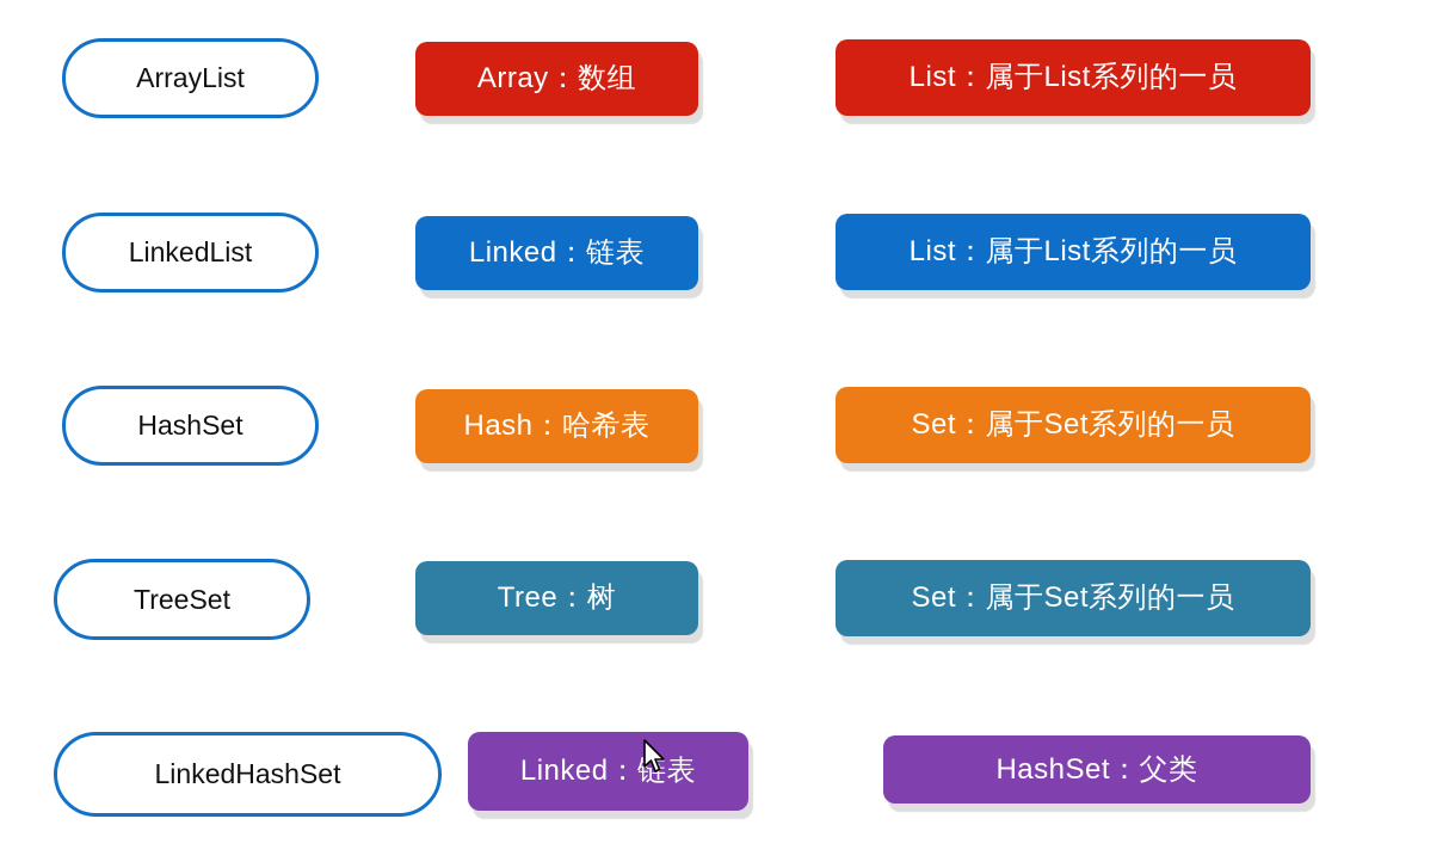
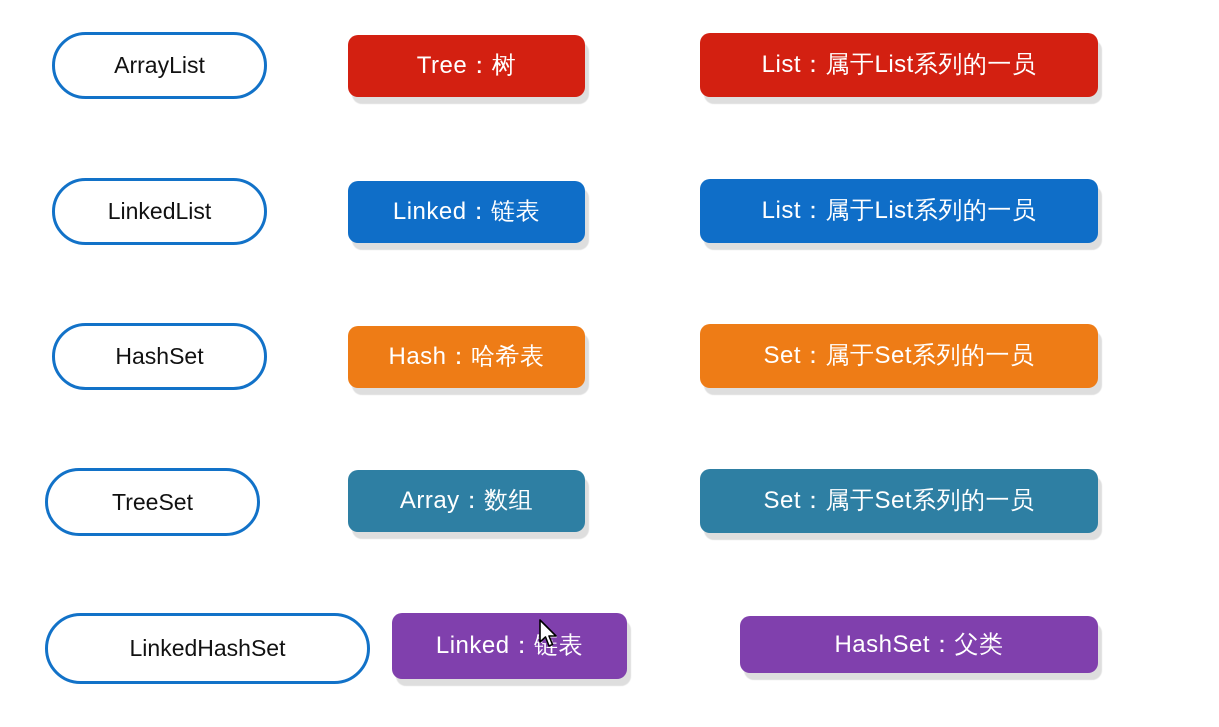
  ArrayList
- Array：数组
+ Tree：树
  List：属于List系列的一员
  LinkedList
  Linked：链表
  List：属于List系列的一员
  HashSet
  Hash：哈希表
  Set：属于Set系列的一员
  TreeSet
- Tree：树
+ Array：数组
  Set：属于Set系列的一员
  LinkedHashSet
  Linked：链表
  HashSet：父类
